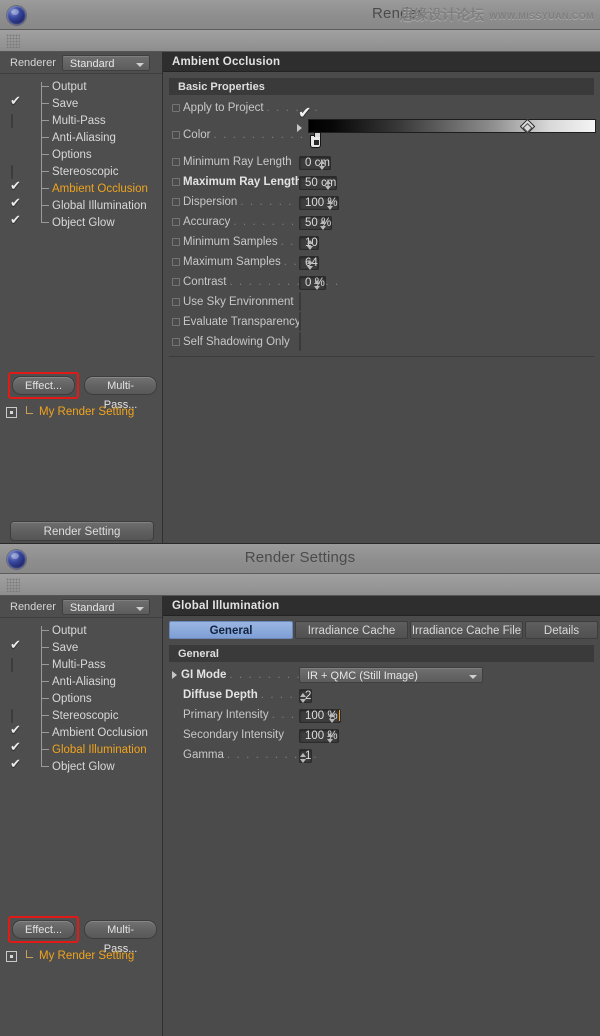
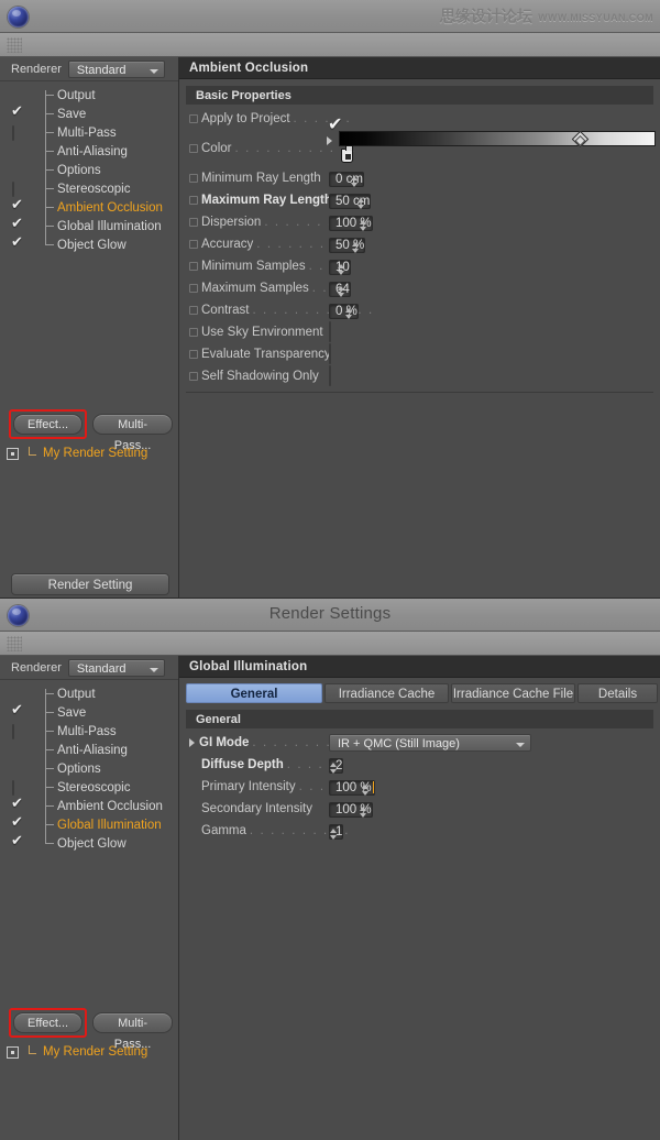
- Render
  思缘设计论坛
  WWW.MISSYUAN.COM
  Renderer
  Standard
  Output
  Save
  Multi-Pass
  Anti-Aliasing
  Options
  Stereoscopic
  Ambient Occlusion
  Global Illumination
  Object Glow
  Effect...
  Multi-Pass...
  My Render Setting
  Render Setting
  Ambient Occlusion
  Basic Properties
  Apply to Project
  . . . . . .
  Color
  . . . . . . . . . . .
  Minimum Ray Length
  0 cm
  Maximum Ray Lengt
  50 cm
  Dispersion
  100 %
  Accuracy
  50 %
  Minimum Samples
  10
  Maximum Samples
  64
  Contrast
  . . . . . . . . .
  0 %
  Use Sky Environment
  Evaluate Transparency
  Self Shadowing Only
  Render Settings
  Renderer
  Standard
  Output
  Save
  Multi-Pass
  Anti-Aliasing
  Options
  Stereoscopic
  Ambient Occlusion
  Global Illumination
  Object Glow
  Effect...
  Multi-Pass...
  My Render Setting
  Global Illumination
  General
  Irradiance Cache
  Irradiance Cache File
  Details
  General
  GI Mode
  . . . . . . .
  IR + QMC (Still Image)
  Diffuse Depth
  . . . .
  2
  Primary Intensity
  . . .
  100 %
  Secondary Intensity
  100 %
  Gamma
  . . . . . . . . .
  1
